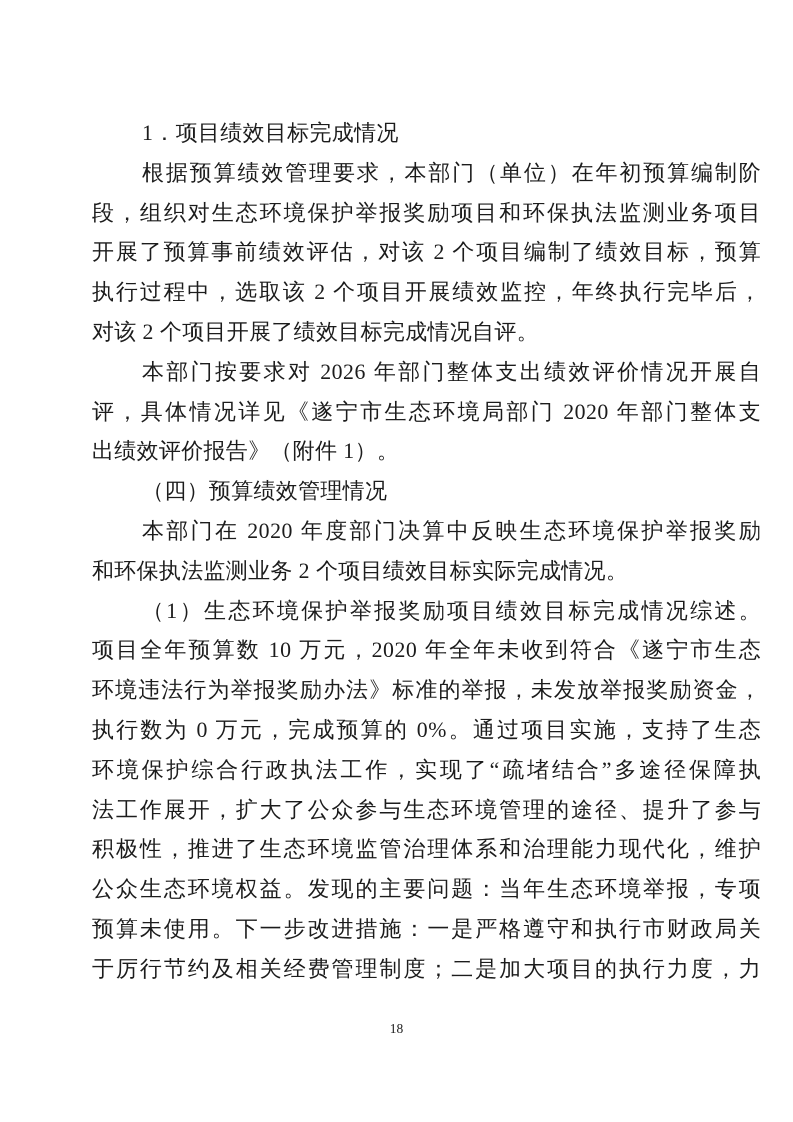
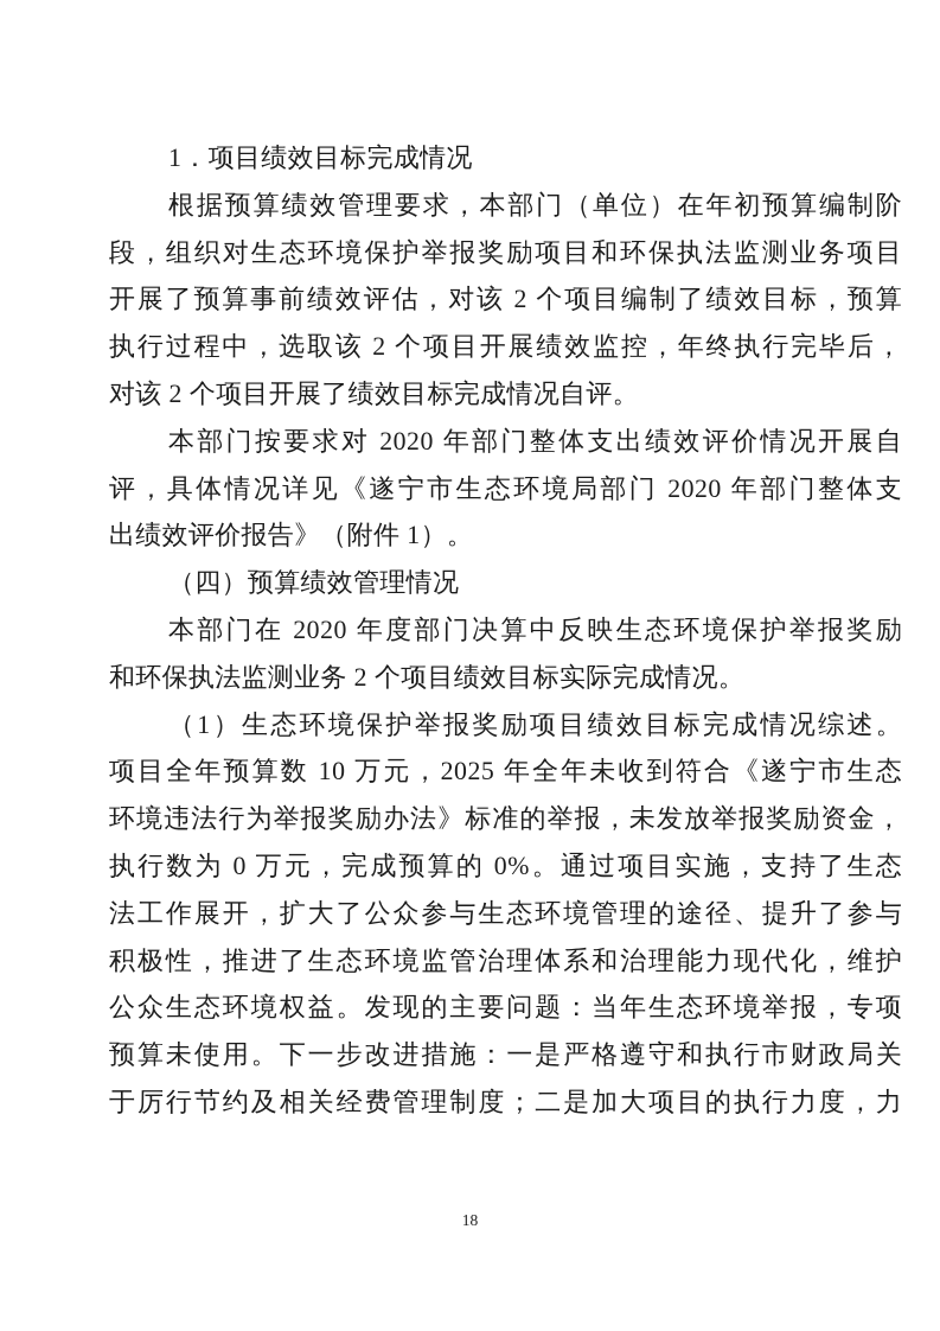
  1．项目绩效目标完成情况
  根据预算绩效管理要求，本部门（单位）在年初预算编制阶
  段，组织对生态环境保护举报奖励项目和环保执法监测业务项目
  开展了预算事前绩效评估，对该 2 个项目编制了绩效目标，预算
  执行过程中，选取该 2 个项目开展绩效监控，年终执行完毕后，
  对该 2 个项目开展了绩效目标完成情况自评。
- 本部门按要求对 2026 年部门整体支出绩效评价情况开展自
+ 本部门按要求对 2020 年部门整体支出绩效评价情况开展自
  评，具体情况详见《遂宁市生态环境局部门 2020 年部门整体支
  出绩效评价报告》（附件 1）。
  （四）预算绩效管理情况
  本部门在 2020 年度部门决算中反映生态环境保护举报奖励
  和环保执法监测业务 2 个项目绩效目标实际完成情况。
  （1）生态环境保护举报奖励项目绩效目标完成情况综述。
- 项目全年预算数 10 万元，2020 年全年未收到符合《遂宁市生态
+ 项目全年预算数 10 万元，2025 年全年未收到符合《遂宁市生态
  环境违法行为举报奖励办法》标准的举报，未发放举报奖励资金，
  执行数为 0 万元，完成预算的 0%。通过项目实施，支持了生态
- 环境保护综合行政执法工作，实现了“疏堵结合”多途径保障执
  法工作展开，扩大了公众参与生态环境管理的途径、提升了参与
  积极性，推进了生态环境监管治理体系和治理能力现代化，维护
  公众生态环境权益。发现的主要问题：当年生态环境举报，专项
  预算未使用。下一步改进措施：一是严格遵守和执行市财政局关
  于厉行节约及相关经费管理制度；二是加大项目的执行力度，力
  18
